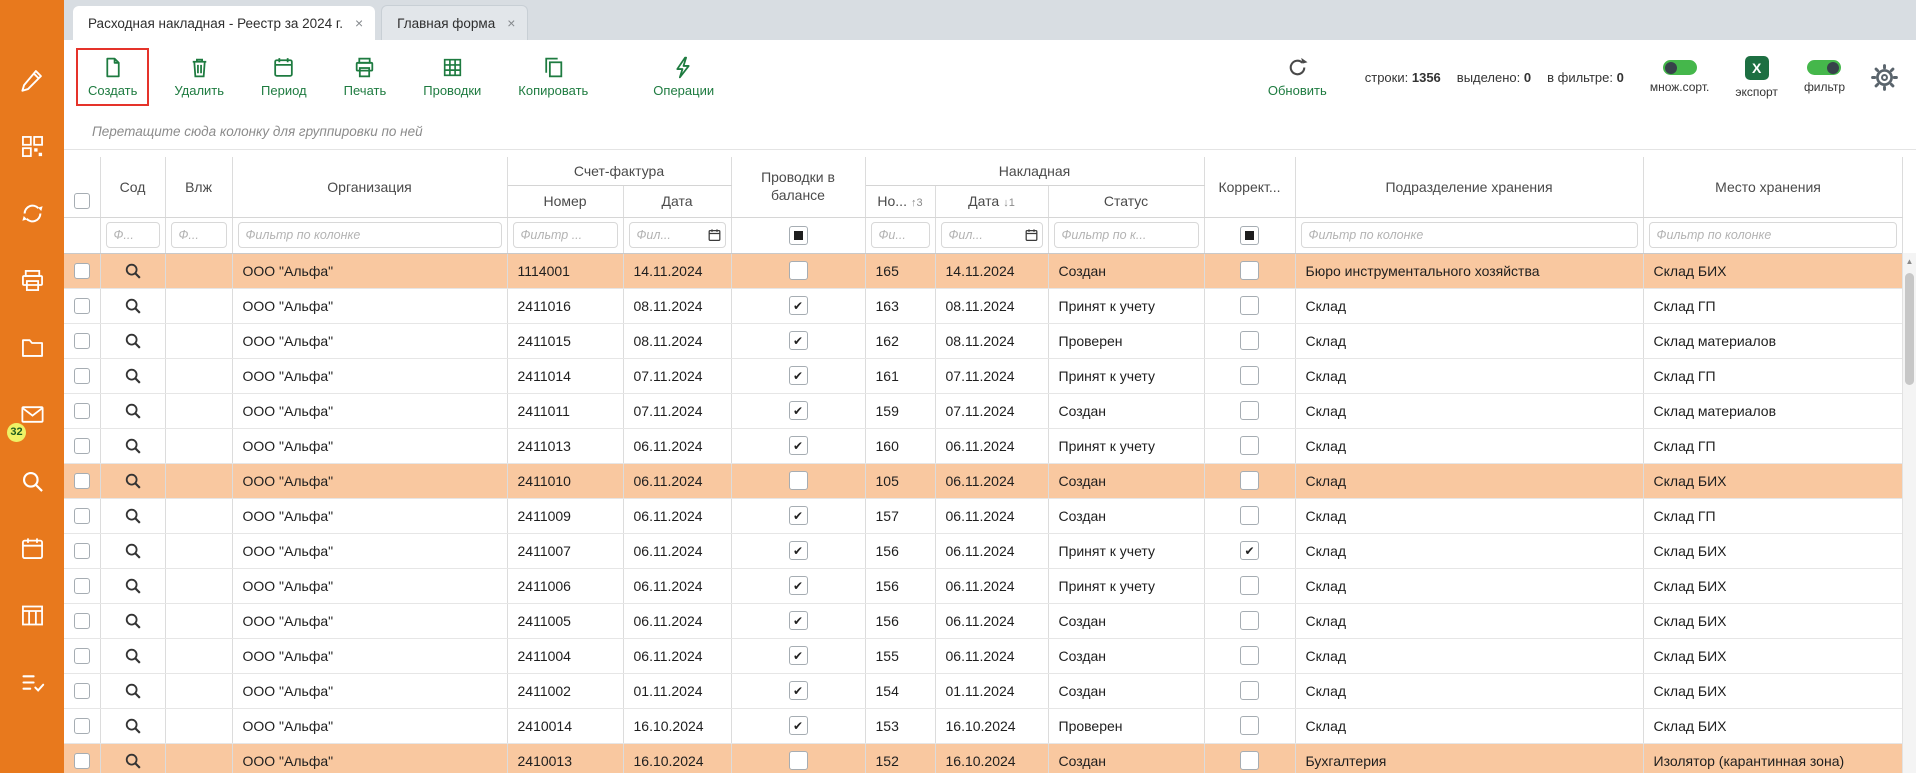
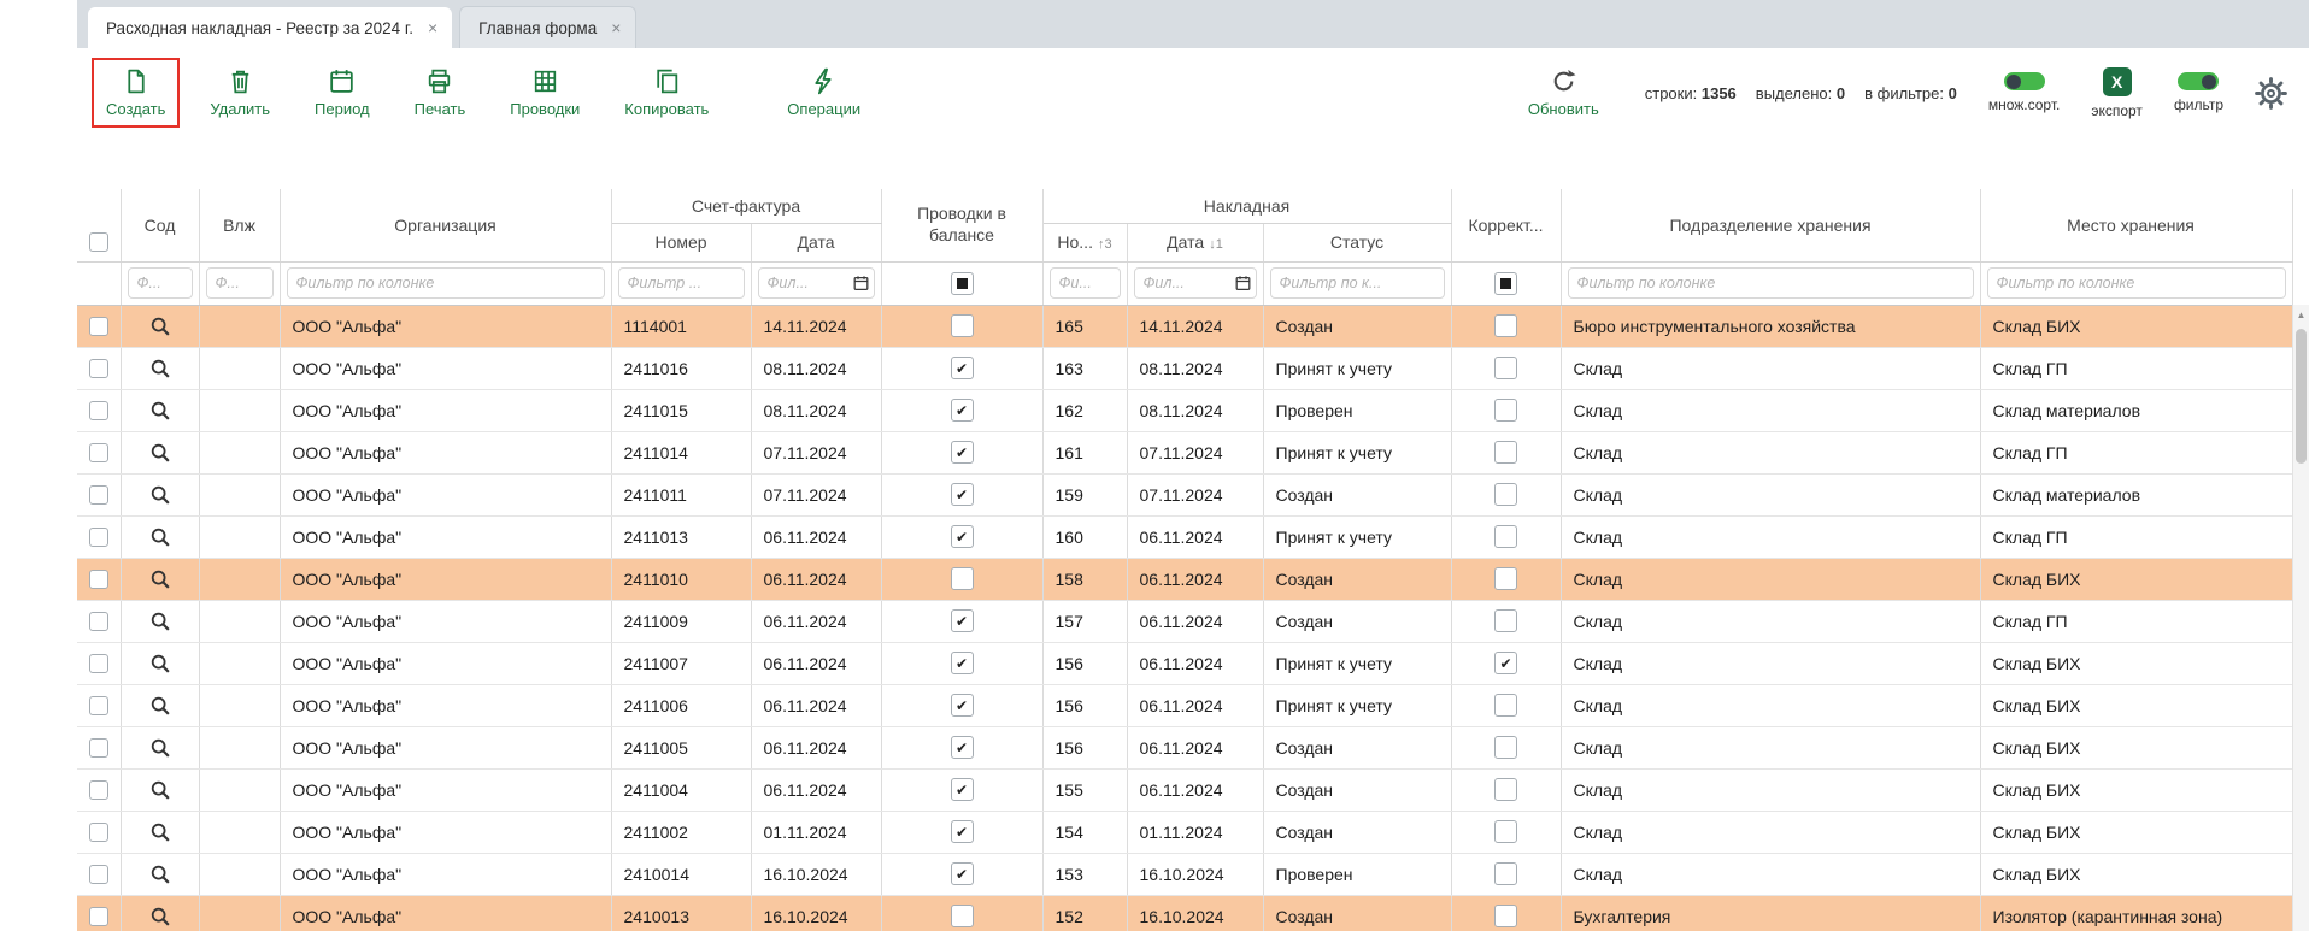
- 32
  Расходная накладная - Реестр за 2024 г.
  ×
  Главная форма
  ×
  Создать
  Удалить
  Период
  Печать
  Проводки
  Копировать
  Операции
  Обновить
  строки: 1356
  выделено: 0
  в фильтре: 0
  множ.сорт.
  X
  экспорт
  фильтр
- Перетащите сюда колонку для группировки по ней
  	Сод	Влж	Организация	Счет-фактура	Проводки в балансе	Накладная	Коррект...	Подразделение хранения	Место хранения
  Номер	Дата	Но... ↑3	Дата ↓1	Статус
  	Ф...	Ф...	Фильтр по колонке	Фильтр ...	Фил...		Фи...	Фил...	Фильтр по к...		Фильтр по колонке	Фильтр по колонке
  			ООО "Альфа"	1114001	14.11.2024		165	14.11.2024	Создан		Бюро инструментального хозяйства	Склад БИХ
  			ООО "Альфа"	2411016	08.11.2024	✔	163	08.11.2024	Принят к учету		Склад	Склад ГП
  			ООО "Альфа"	2411015	08.11.2024	✔	162	08.11.2024	Проверен		Склад	Склад материалов
  			ООО "Альфа"	2411014	07.11.2024	✔	161	07.11.2024	Принят к учету		Склад	Склад ГП
  			ООО "Альфа"	2411011	07.11.2024	✔	159	07.11.2024	Создан		Склад	Склад материалов
  			ООО "Альфа"	2411013	06.11.2024	✔	160	06.11.2024	Принят к учету		Склад	Склад ГП
- 			ООО "Альфа"	2411010	06.11.2024		105	06.11.2024	Создан		Склад	Склад БИХ
+ 			ООО "Альфа"	2411010	06.11.2024		158	06.11.2024	Создан		Склад	Склад БИХ
  			ООО "Альфа"	2411009	06.11.2024	✔	157	06.11.2024	Создан		Склад	Склад ГП
  			ООО "Альфа"	2411007	06.11.2024	✔	156	06.11.2024	Принят к учету	✔	Склад	Склад БИХ
  			ООО "Альфа"	2411006	06.11.2024	✔	156	06.11.2024	Принят к учету		Склад	Склад БИХ
  			ООО "Альфа"	2411005	06.11.2024	✔	156	06.11.2024	Создан		Склад	Склад БИХ
  			ООО "Альфа"	2411004	06.11.2024	✔	155	06.11.2024	Создан		Склад	Склад БИХ
  			ООО "Альфа"	2411002	01.11.2024	✔	154	01.11.2024	Создан		Склад	Склад БИХ
  			ООО "Альфа"	2410014	16.10.2024	✔	153	16.10.2024	Проверен		Склад	Склад БИХ
  			ООО "Альфа"	2410013	16.10.2024		152	16.10.2024	Создан		Бухгалтерия	Изолятор (карантинная зона)
  ▲
